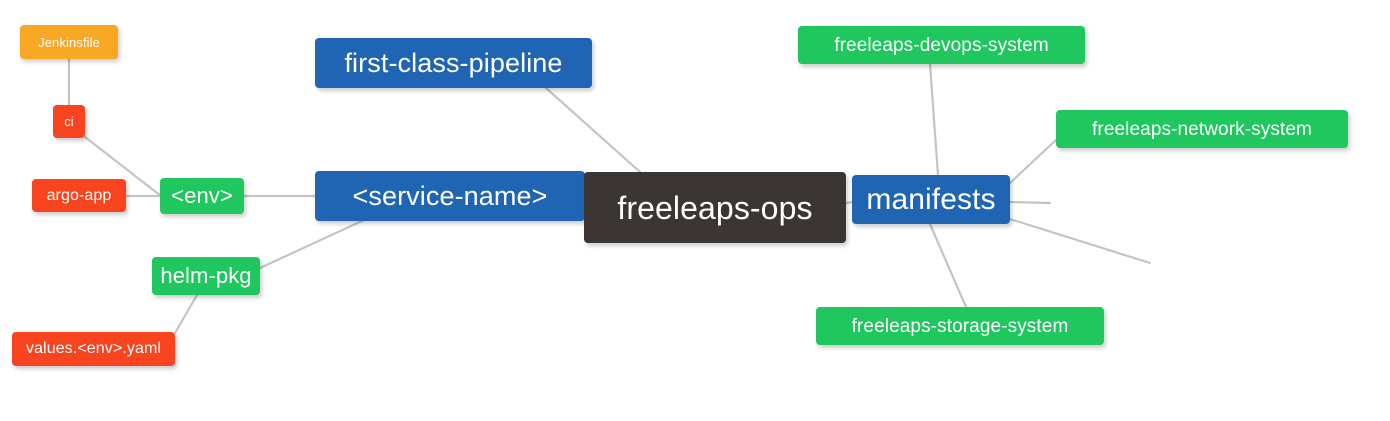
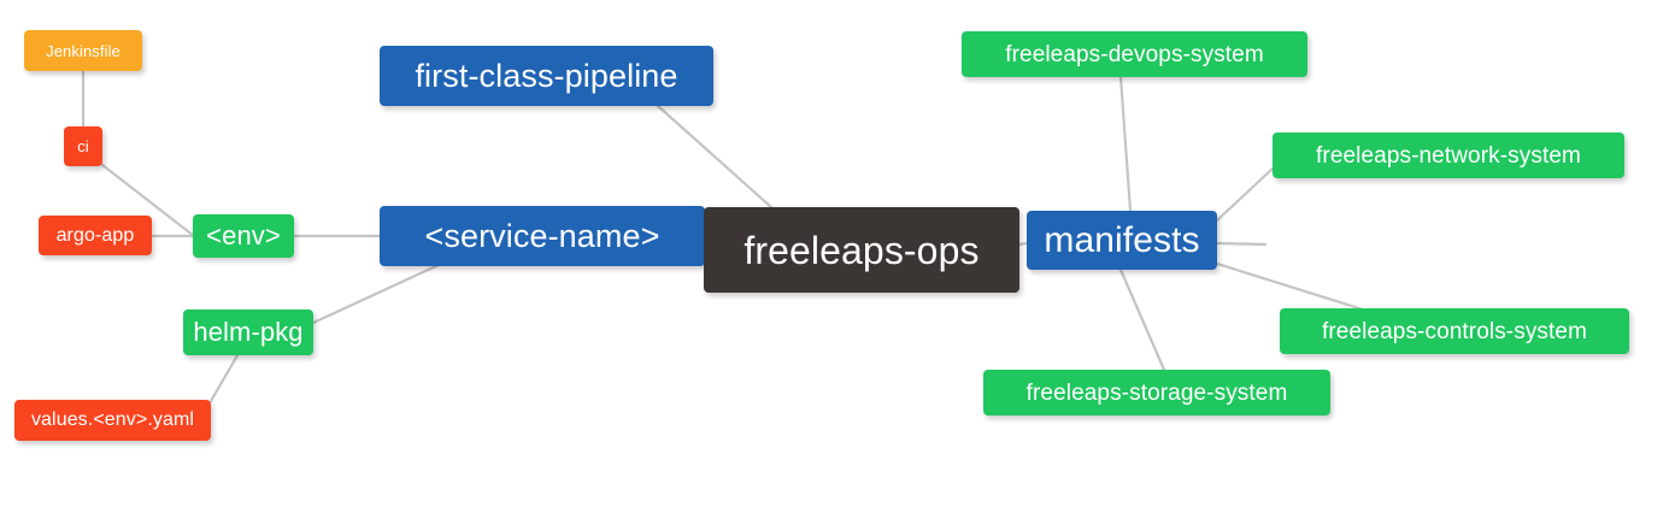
  Jenkinsfile
  ci
  argo-app
  <env>
  helm-pkg
  values.<env>.yaml
  first-class-pipeline
  <service-name>
  freeleaps-ops
  manifests
  freeleaps-devops-system
  freeleaps-network-system
+ freeleaps-controls-system
  freeleaps-storage-system
